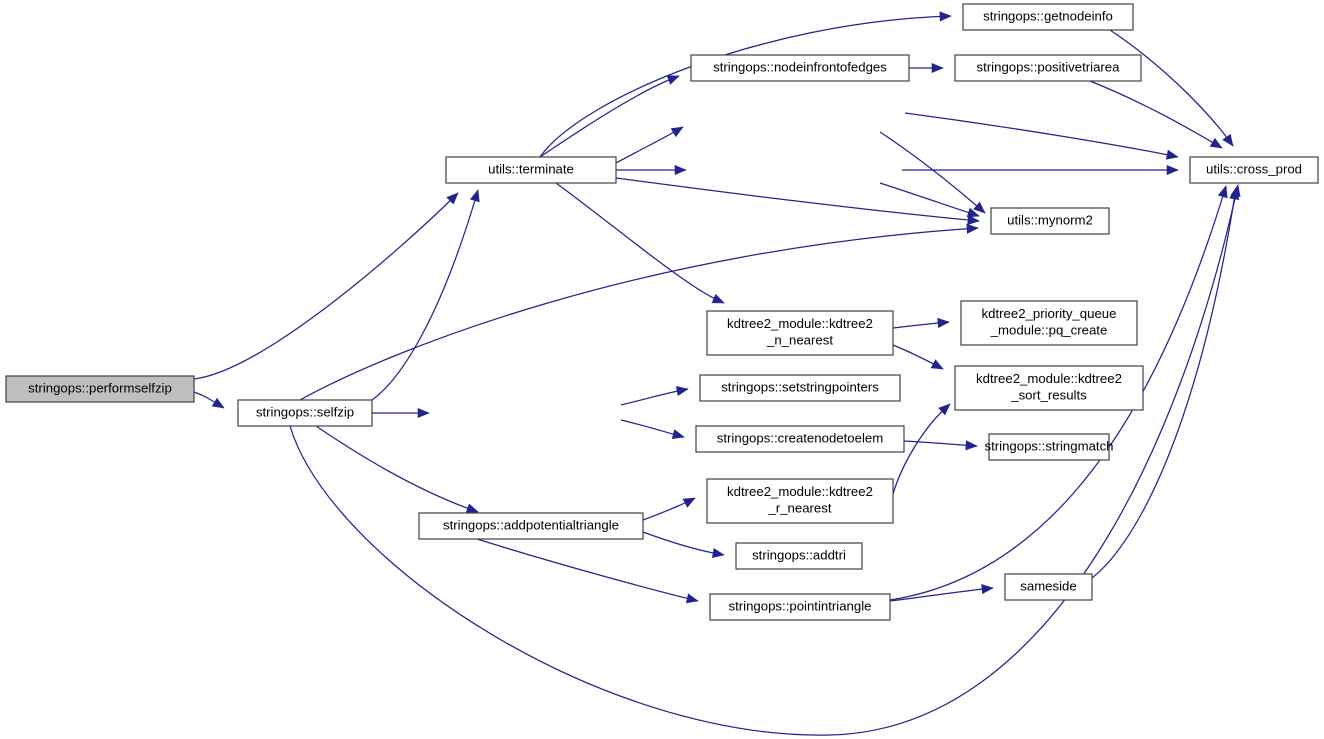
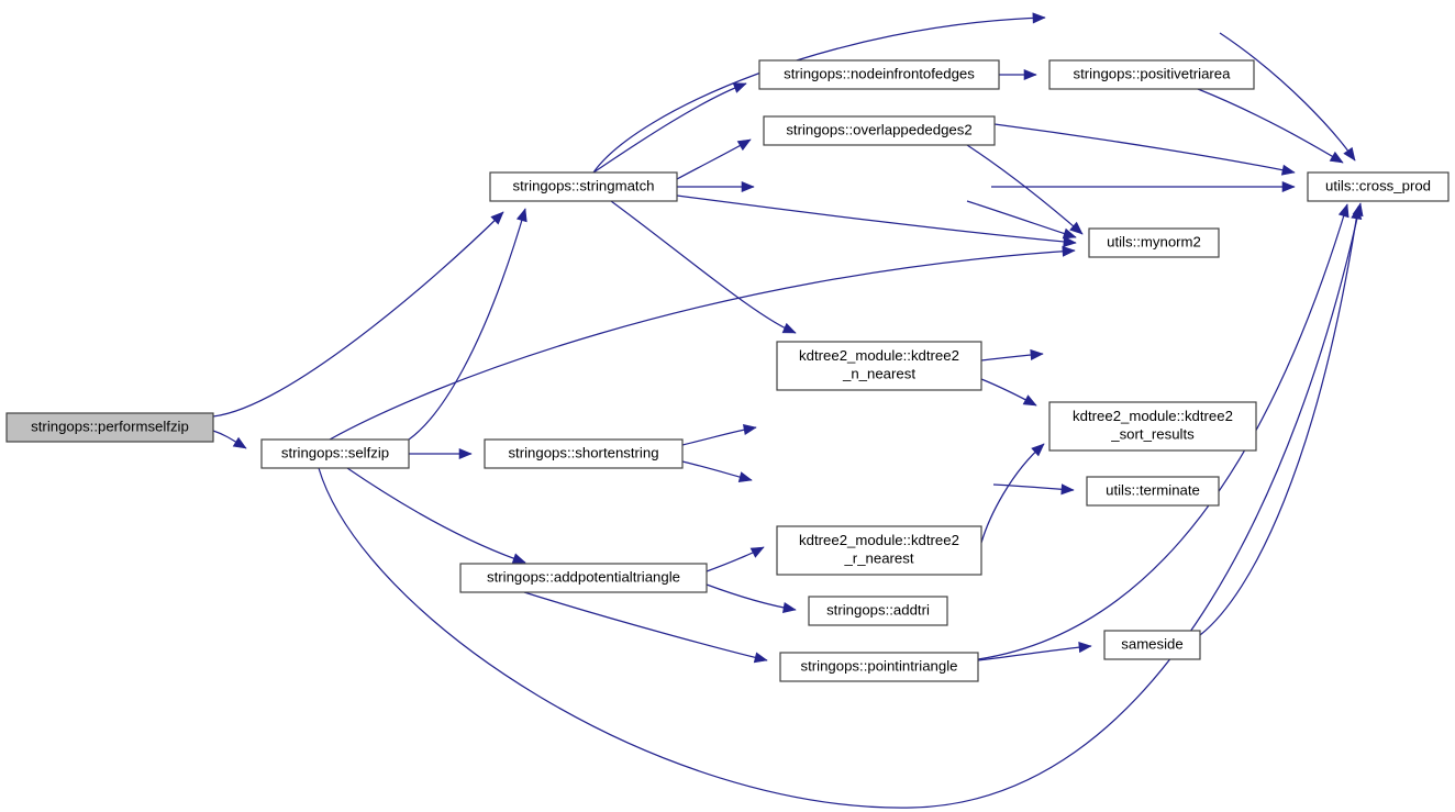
  stringops::performselfzip
  stringops::selfzip
- utils::terminate
+ stringops::stringmatch
+ stringops::shortenstring
  stringops::addpotentialtriangle
  stringops::nodeinfrontofedges
+ stringops::overlappededges2
  kdtree2_module::kdtree2
  _n_nearest
- stringops::setstringpointers
- stringops::createnodetoelem
  kdtree2_module::kdtree2
  _r_nearest
  stringops::addtri
  stringops::pointintriangle
- stringops::getnodeinfo
  stringops::positivetriarea
- kdtree2_priority_queue
- _module::pq_create
  kdtree2_module::kdtree2
  _sort_results
- stringops::stringmatch
+ utils::terminate
  sameside
  utils::mynorm2
  utils::cross_prod
